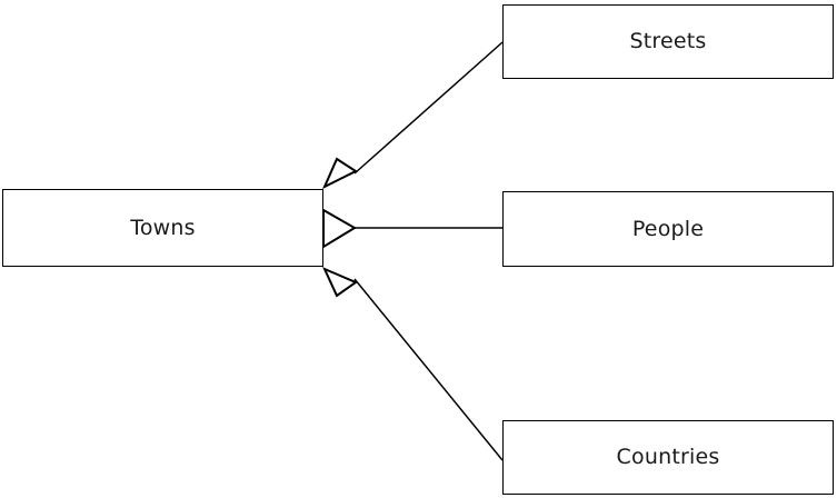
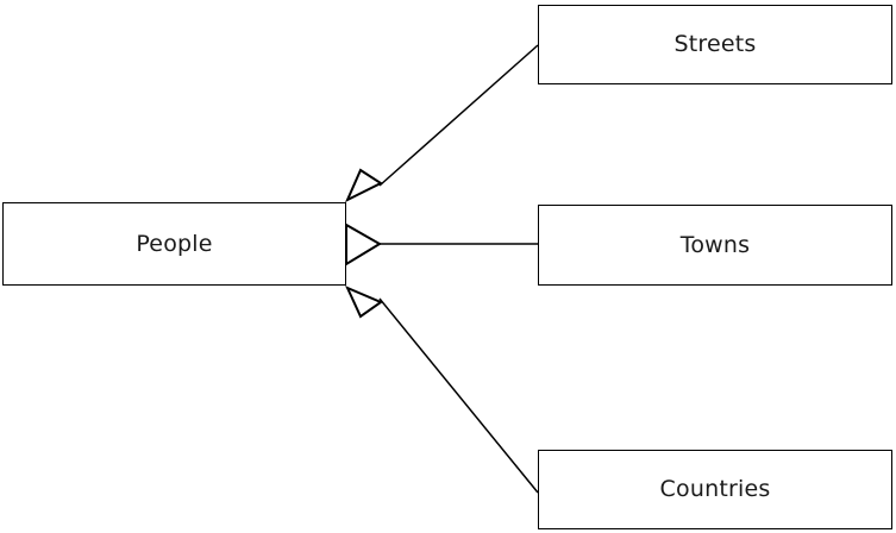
- Towns
+ People
  Streets
- People
+ Towns
  Countries
